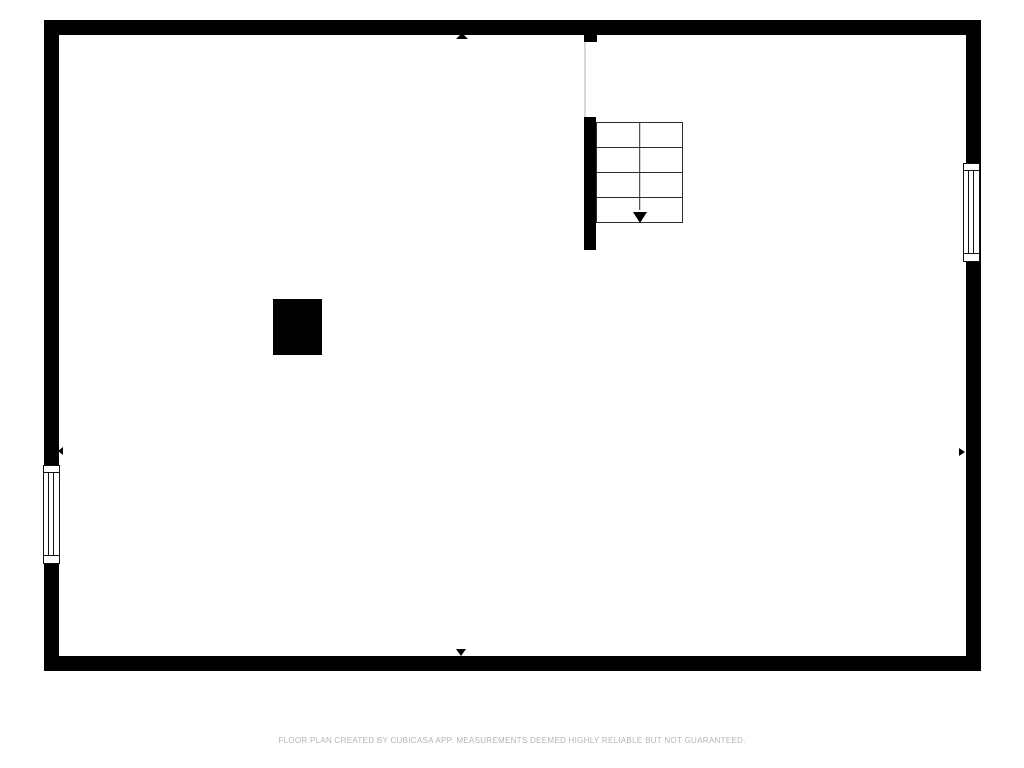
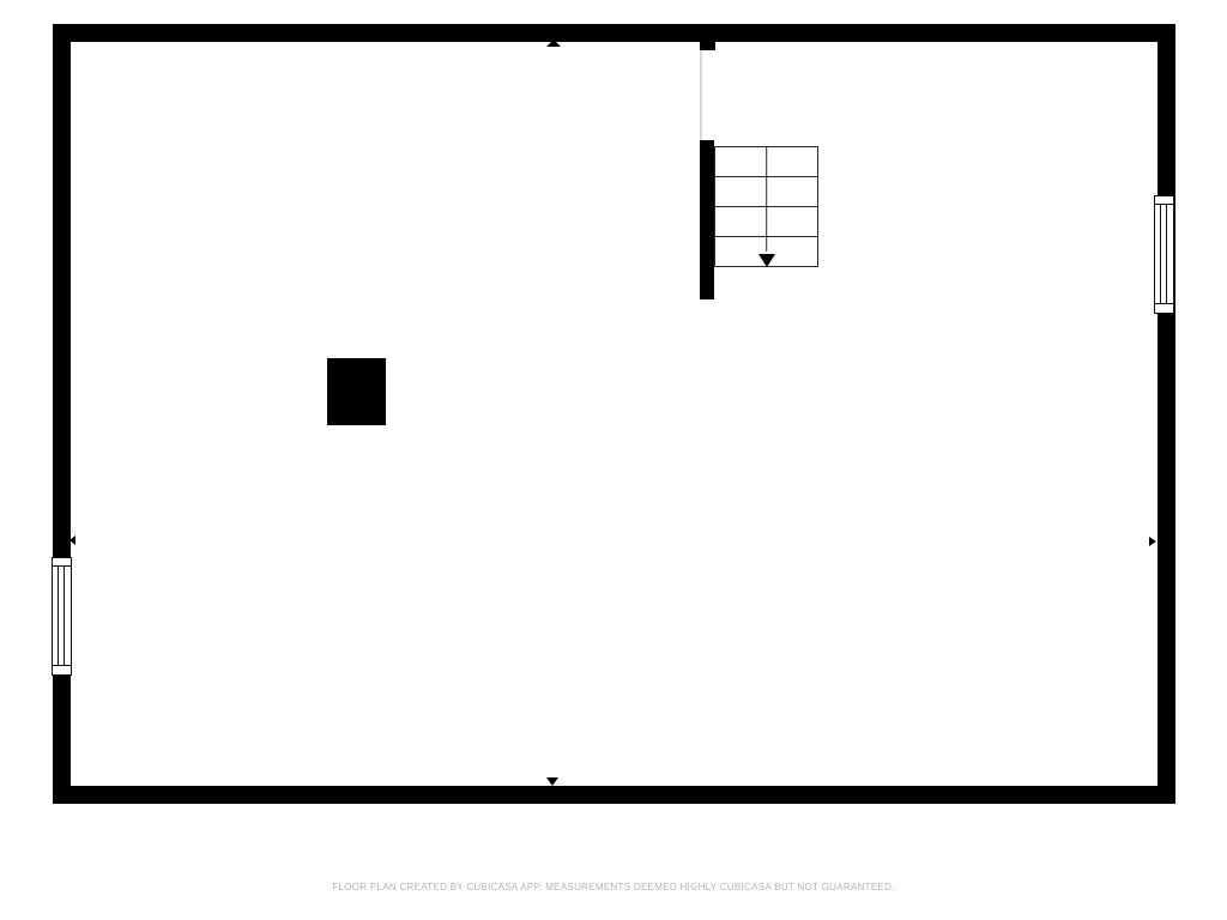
- FLOOR PLAN CREATED BY CUBICASA APP. MEASUREMENTS DEEMED HIGHLY RELIABLE BUT NOT GUARANTEED.
+ FLOOR PLAN CREATED BY CUBICASA APP. MEASUREMENTS DEEMED HIGHLY CUBICASA BUT NOT GUARANTEED.
